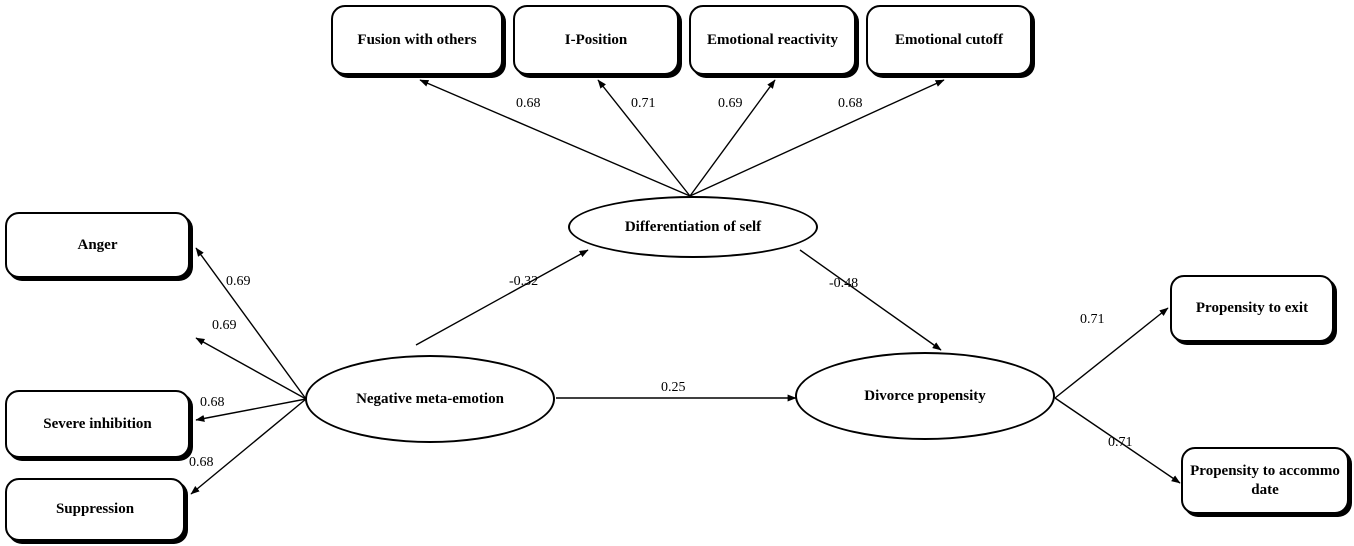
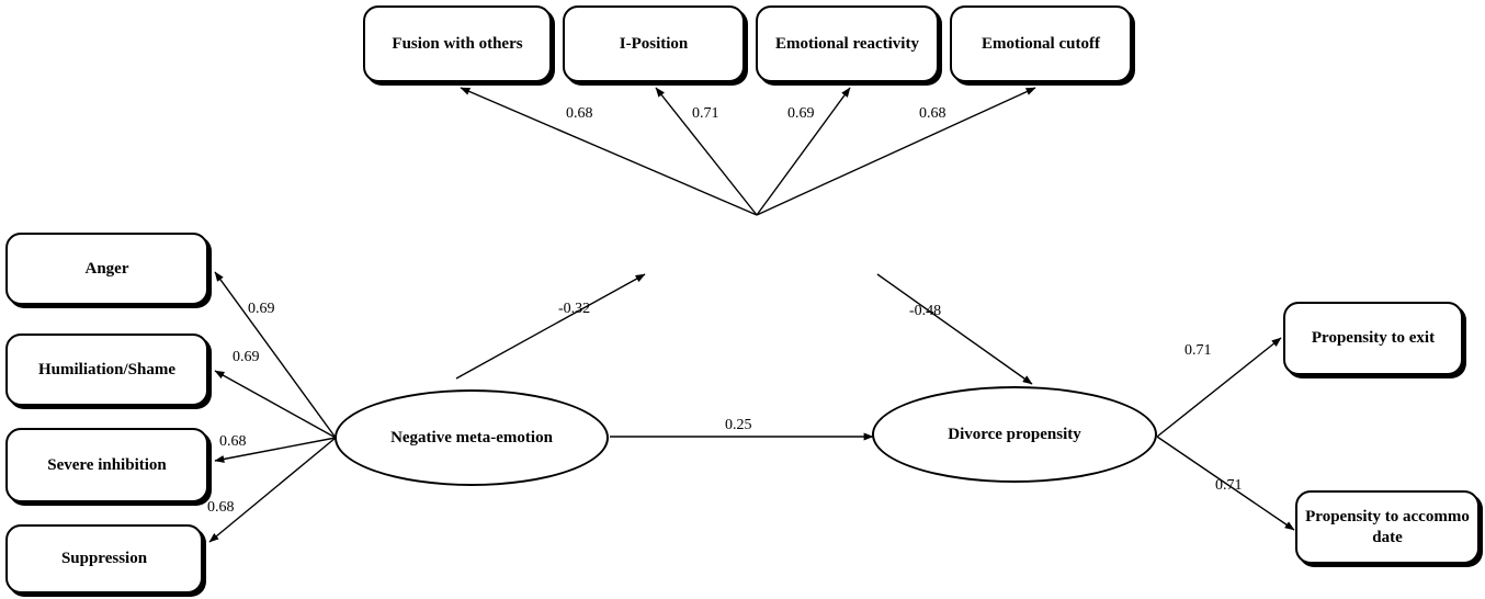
  Fusion with others
  I-Position
  Emotional reactivity
  Emotional cutoff
  Anger
+ Humiliation/Shame
  Severe inhibition
  Suppression
  Propensity to exit
  Propensity to accommodate
- Differentiation of self
  Negative meta-emotion
  Divorce propensity
  0.68
  0.71
  0.69
  0.68
  0.69
  0.69
  0.68
  0.68
  -0.32
  -0.48
  0.25
  0.71
  0.71
